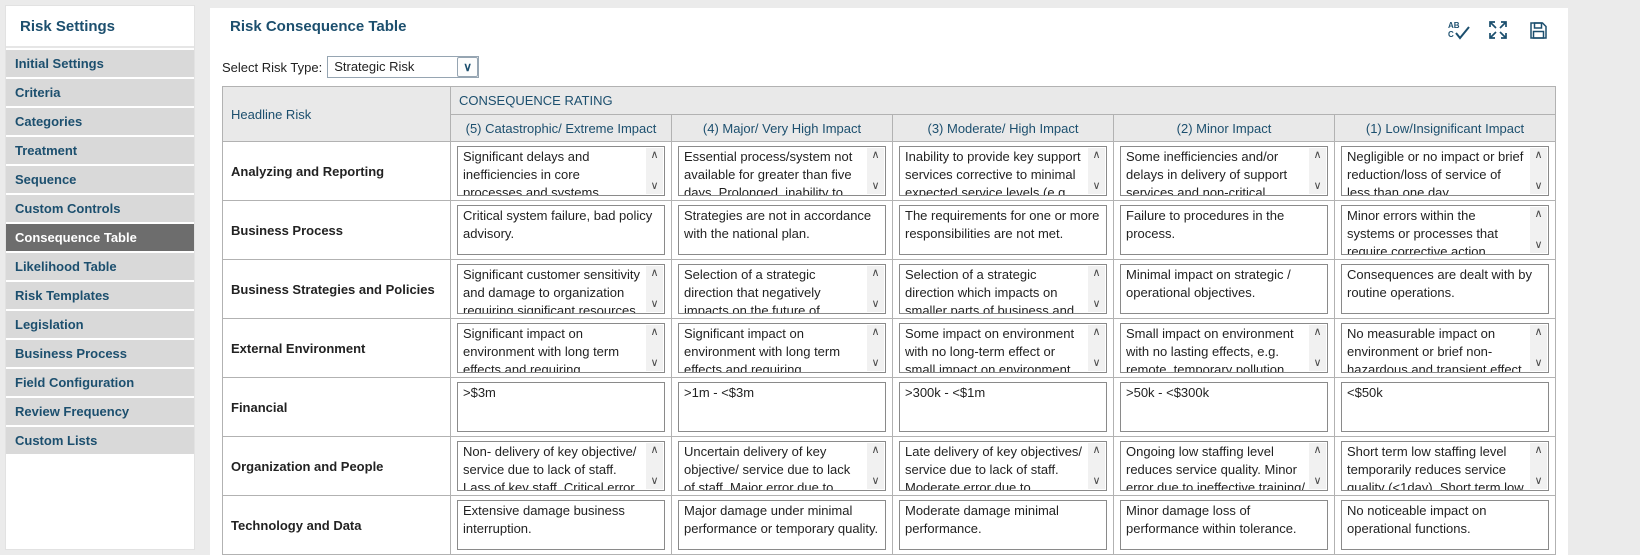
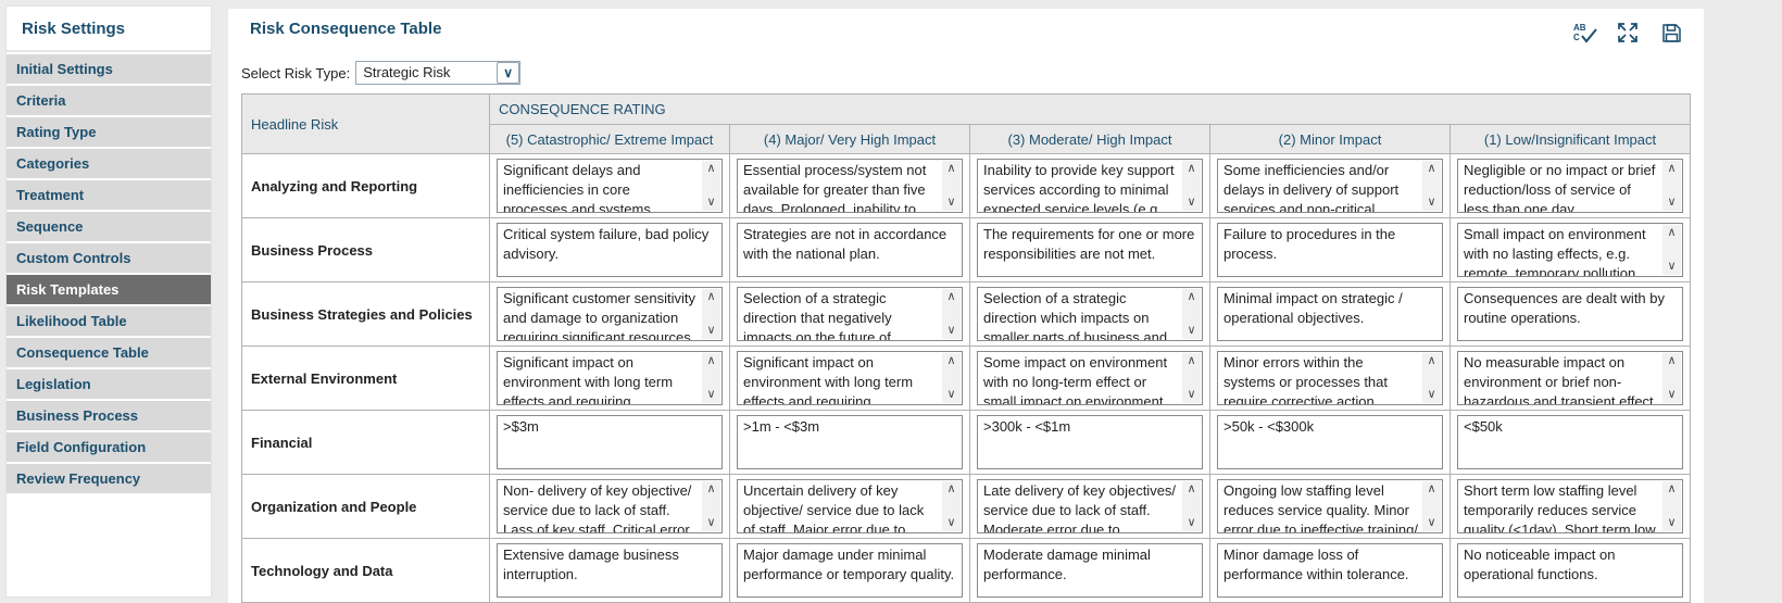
  Risk Settings
  Initial Settings
  Criteria
+ Rating Type
  Categories
  Treatment
  Sequence
  Custom Controls
- Consequence Table
+ Risk Templates
  Likelihood Table
- Risk Templates
+ Consequence Table
  Legislation
  Business Process
  Field Configuration
  Review Frequency
- Custom Lists
  Risk Consequence Table
  AB
  C
  Select Risk Type:
  Strategic Risk
  ∨
  Headline Risk	CONSEQUENCE RATING
  (5) Catastrophic/ Extreme Impact	(4) Major/ Very High Impact	(3) Moderate/ High Impact	(2) Minor Impact	(1) Low/Insignificant Impact
- Analyzing and Reporting	Significant delays and inefficiencies in core processes and systems∧∨	Essential process/system not available for greater than five days. Prolonged, inability to∧∨	Inability to provide key support services corrective to minimal expected service levels (e.g.∧∨	Some inefficiencies and/or delays in delivery of support services and non-critical∧∨	Negligible or no impact or brief reduction/loss of service of less than one day.∧∨
+ Analyzing and Reporting	Significant delays and inefficiencies in core processes and systems∧∨	Essential process/system not available for greater than five days. Prolonged, inability to∧∨	Inability to provide key support services according to minimal expected service levels (e.g.∧∨	Some inefficiencies and/or delays in delivery of support services and non-critical∧∨	Negligible or no impact or brief reduction/loss of service of less than one day.∧∨
- Business Process	Critical system failure, bad policy advisory.	Strategies are not in accordance with the national plan.	The requirements for one or more responsibilities are not met.	Failure to procedures in the process.	Minor errors within the systems or processes that require corrective action.∧∨
+ Business Process	Critical system failure, bad policy advisory.	Strategies are not in accordance with the national plan.	The requirements for one or more responsibilities are not met.	Failure to procedures in the process.	Small impact on environment with no lasting effects, e.g. remote, temporary pollution.∧∨
  Business Strategies and Policies	Significant customer sensitivity and damage to organization requiring significant resources∧∨	Selection of a strategic direction that negatively impacts on the future of∧∨	Selection of a strategic direction which impacts on smaller parts of business and∧∨	Minimal impact on strategic / operational objectives.	Consequences are dealt with by routine operations.
- External Environment	Significant impact on environment with long term effects and requiring∧∨	Significant impact on environment with long term effects and requiring∧∨	Some impact on environment with no long-term effect or small impact on environment∧∨	Small impact on environment with no lasting effects, e.g. remote, temporary pollution.∧∨	No measurable impact on environment or brief non-hazardous and transient effect.∧∨
+ External Environment	Significant impact on environment with long term effects and requiring∧∨	Significant impact on environment with long term effects and requiring∧∨	Some impact on environment with no long-term effect or small impact on environment∧∨	Minor errors within the systems or processes that require corrective action.∧∨	No measurable impact on environment or brief non-hazardous and transient effect.∧∨
  Financial	>$3m	>1m - <$3m	>300k - <$1m	>50k - <$300k	<$50k
  Organization and People	Non- delivery of key objective/ service due to lack of staff. Lass of key staff, Critical error∧∨	Uncertain delivery of key objective/ service due to lack of staff. Major error due to∧∨	Late delivery of key objectives/ service due to lack of staff. Moderate error due to∧∨	Ongoing low staffing level reduces service quality. Minor error due to ineffective training/∧∨	Short term low staffing level temporarily reduces service quality (<1day). Short term low∧∨
  Technology and Data	Extensive damage business interruption.	Major damage under minimal performance or temporary quality.	Moderate damage minimal performance.	Minor damage loss of performance within tolerance.	No noticeable impact on operational functions.
